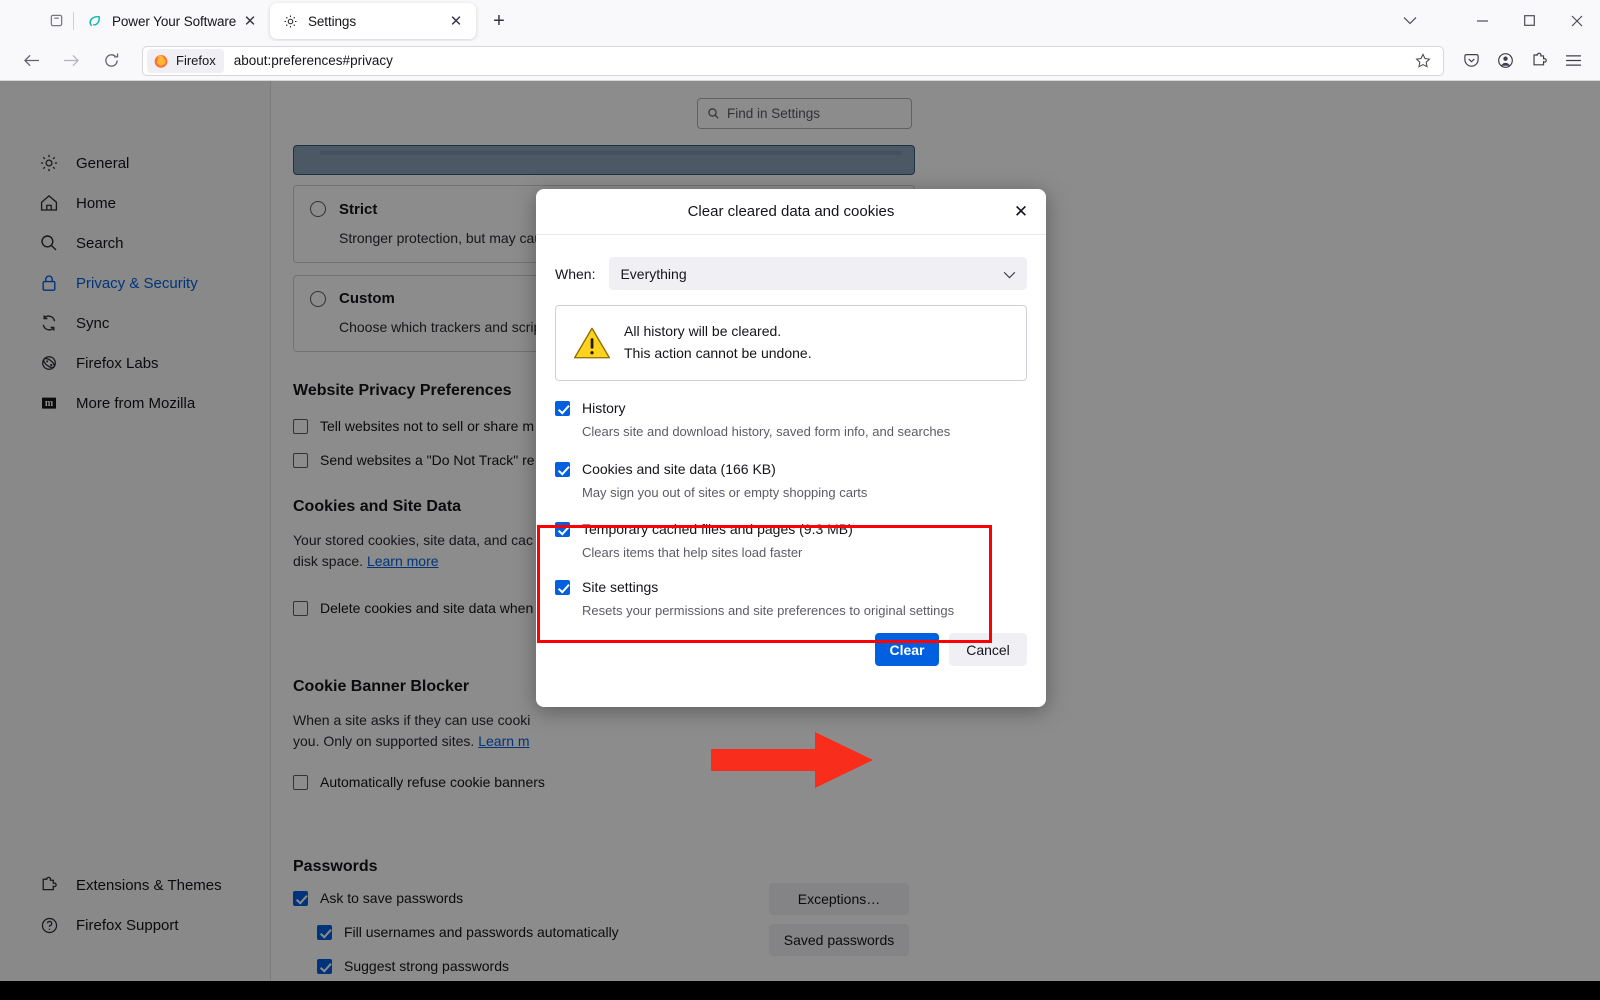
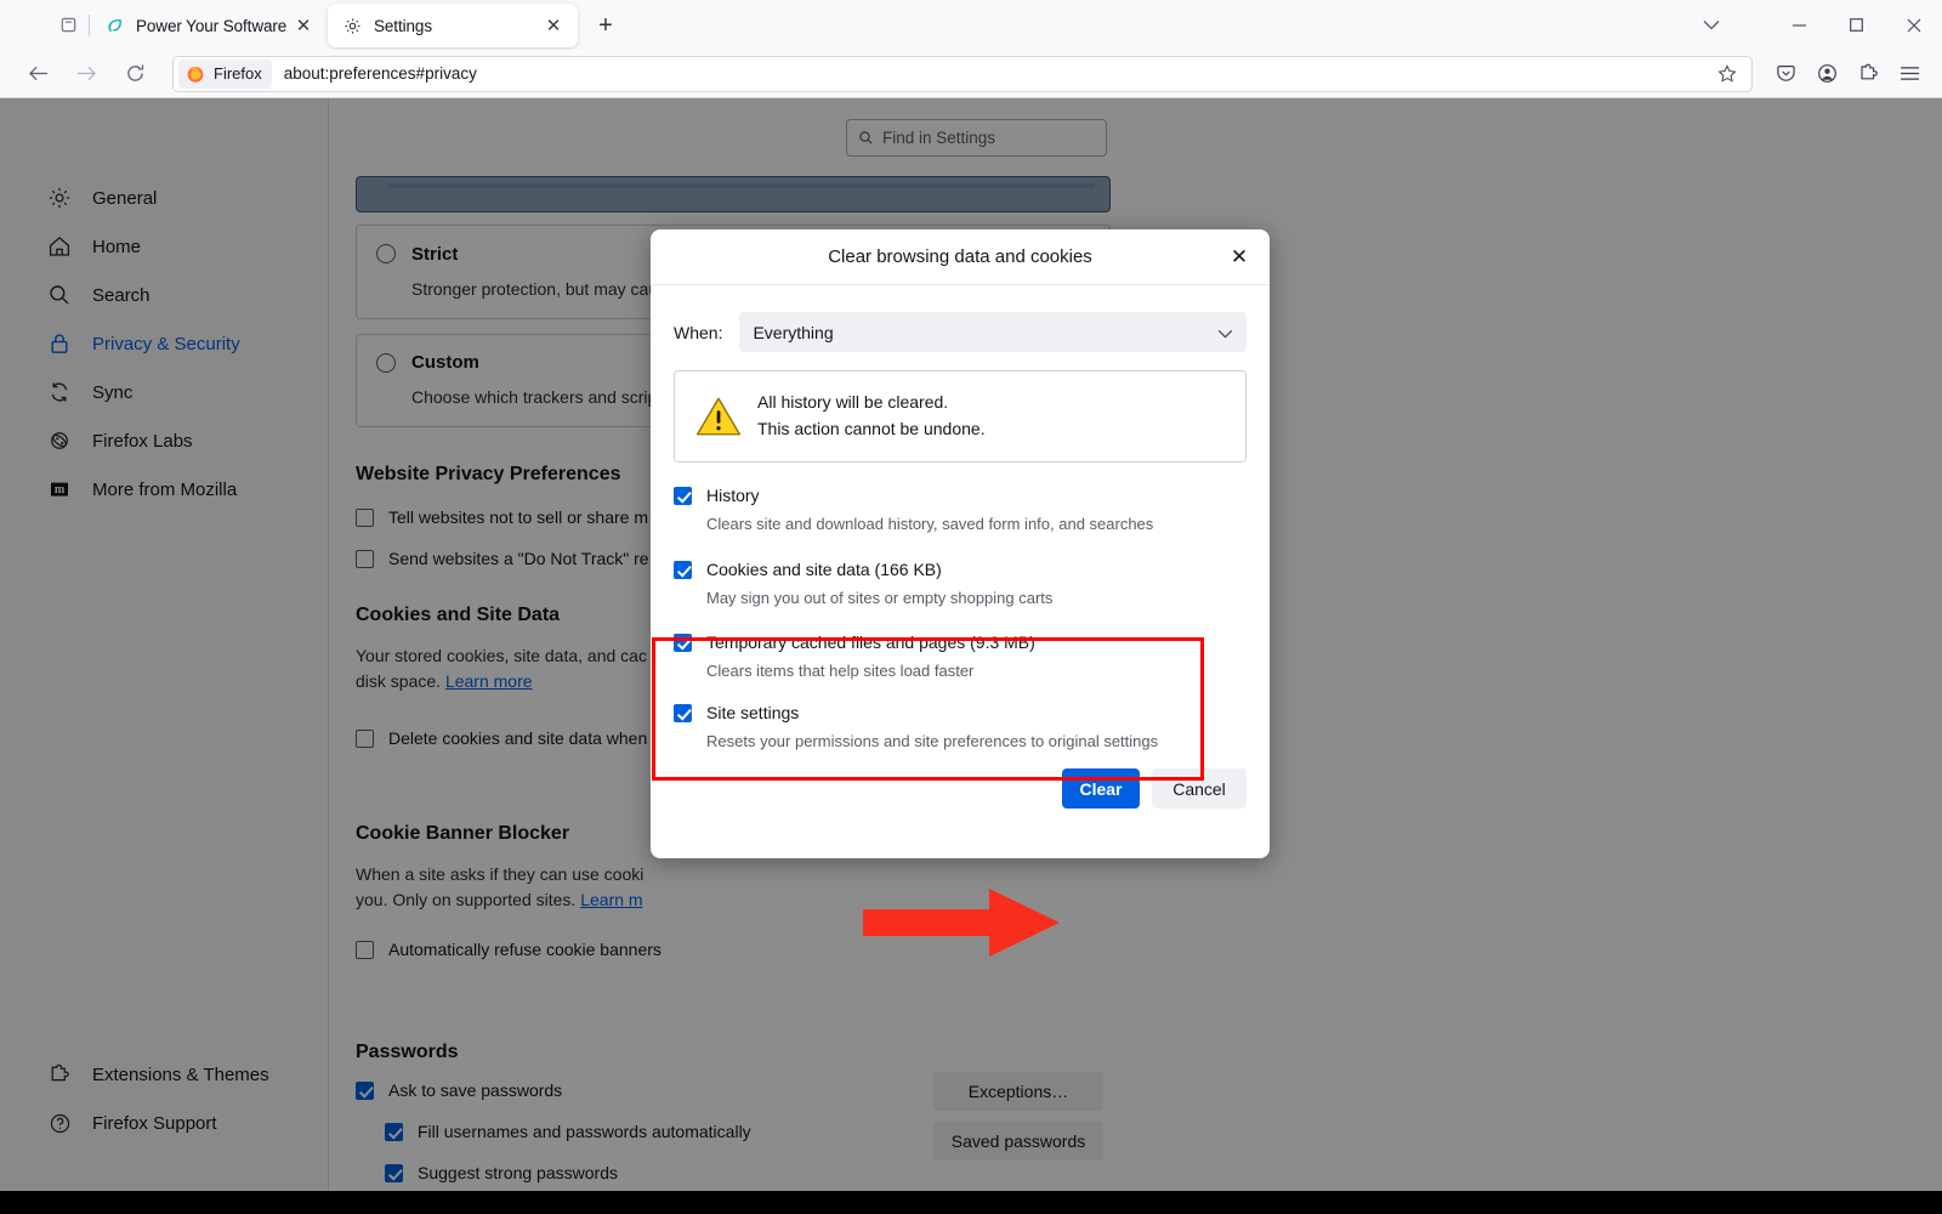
  ✕
  Settings
  ✕
  +
  Firefox
  about:preferences#privacy
  General
  Home
  Search
  Privacy & Security
  Sync
  Firefox Labs
  m
  More from Mozilla
  Extensions & Themes
  Firefox Support
  Find in Settings
  Strict
  Custom
  Choose which trackers and scri
  Website Privacy Preferences
  Tell websites not to sell or share m
  Send websites a "Do Not Track" re
  Cookies and Site Data
  Your stored cookies, site data, and cac
  disk space. Learn more
  Delete cookies and site data when
  Cookie Banner Blocker
  When a site asks if they can use cooki
  you. Only on supported sites. Learn m
  Automatically refuse cookie banners
  Passwords
  Ask to save passwords
  Fill usernames and passwords automatically
  Suggest strong passwords
  Exceptions…
  Saved passwords
- Clear cleared data and cookies
+ Clear browsing data and cookies
  ✕
  When:
  Everything
  All history will be cleared.
  This action cannot be undone.
  History
  Clears site and download history, saved form info, and searches
  Cookies and site data (166 KB)
  May sign you out of sites or empty shopping carts
  Temporary cached files and pages (9.3 MB)
  Clears items that help sites load faster
  Site settings
  Resets your permissions and site preferences to original settings
  Clear
  Cancel
